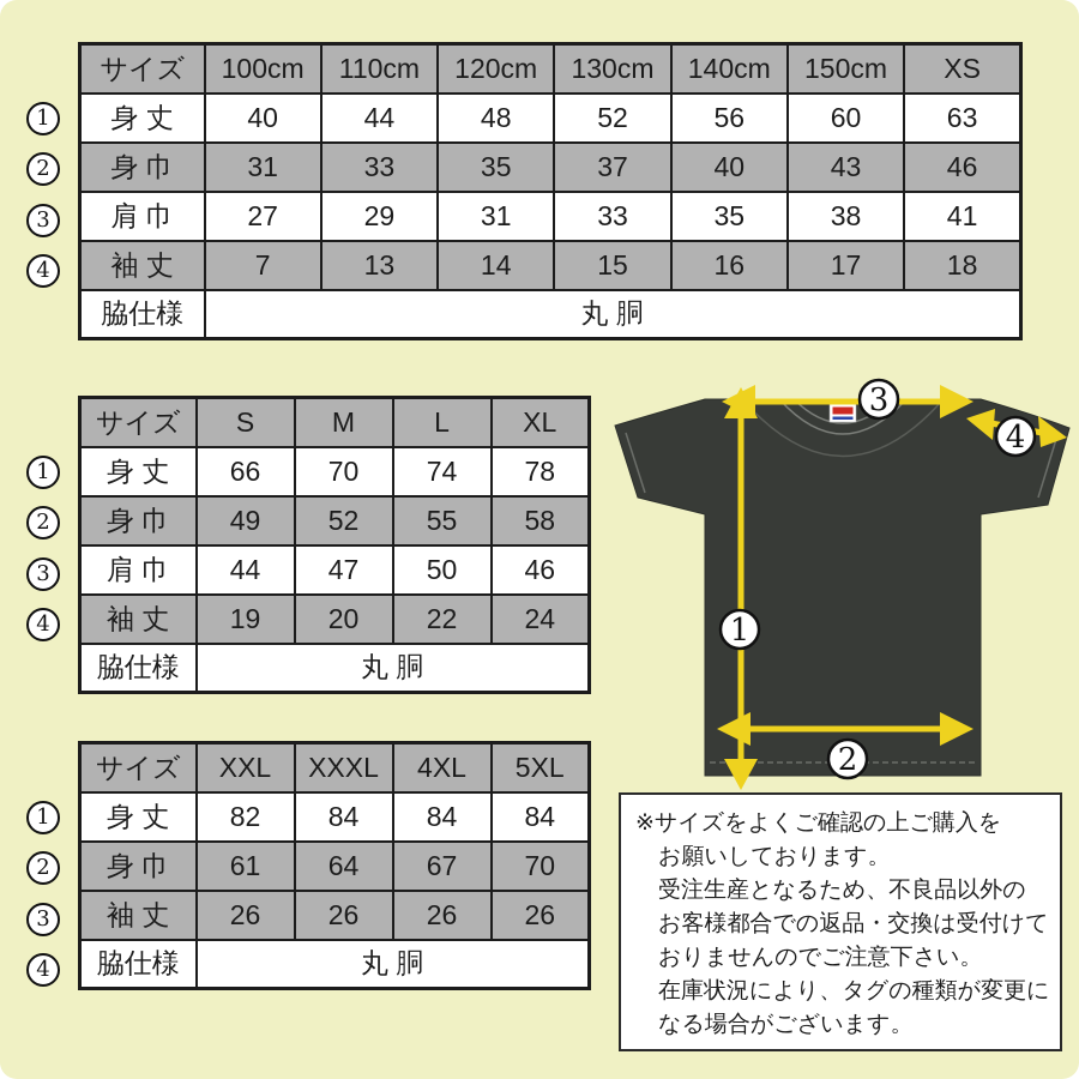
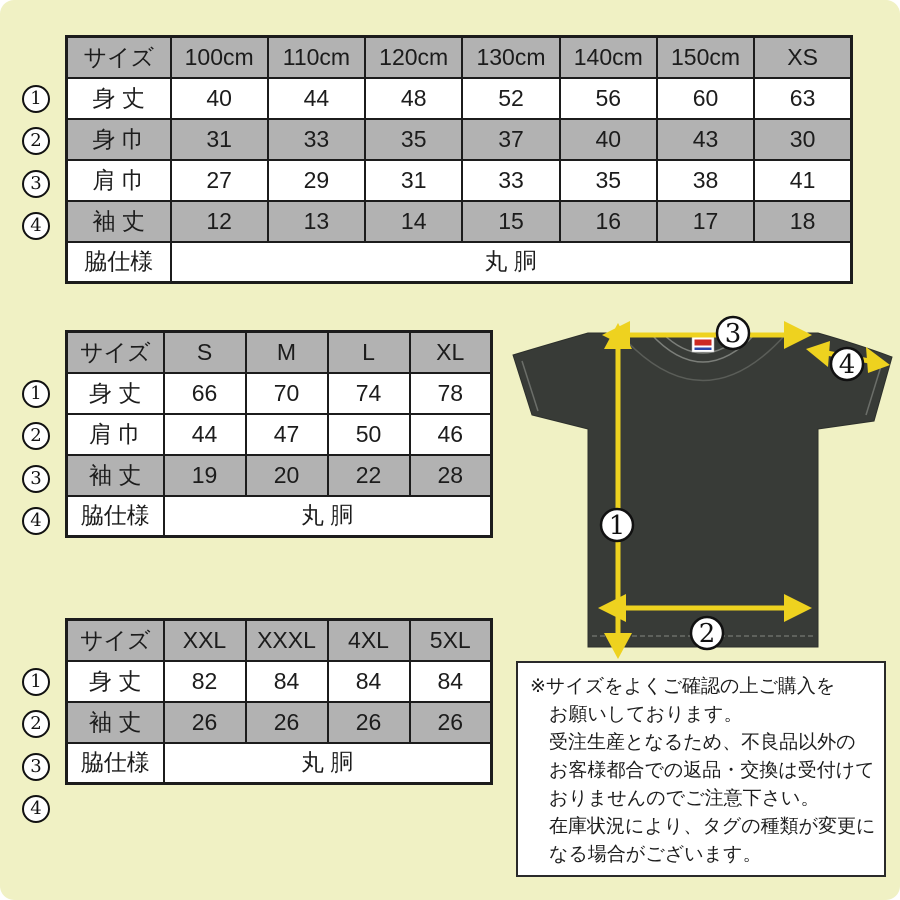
  サイズ	100cm	110cm	120cm	130cm	140cm	150cm	XS
  身 丈	40	44	48	52	56	60	63
- 身 巾	31	33	35	37	40	43	46
+ 身 巾	31	33	35	37	40	43	30
  肩 巾	27	29	31	33	35	38	41
- 袖 丈	7	13	14	15	16	17	18
+ 袖 丈	12	13	14	15	16	17	18
  脇仕様	丸 胴
  サイズ	S	M	L	XL
  身 丈	66	70	74	78
- 身 巾	49	52	55	58
  肩 巾	44	47	50	46
- 袖 丈	19	20	22	24
+ 袖 丈	19	20	22	28
  脇仕様	丸 胴
  サイズ	XXL	XXXL	4XL	5XL
  身 丈	82	84	84	84
- 身 巾	61	64	67	70
  袖 丈	26	26	26	26
  脇仕様	丸 胴
  1
  2
  3
  4
  1
  2
  3
  4
  1
  2
  3
  4
  3
  4
  1
  2
  ※サイズをよくご確認の上ご購入を
  お願いしております。
  受注生産となるため、不良品以外の
  お客様都合での返品・交換は受付けて
  おりませんのでご注意下さい。
  在庫状況により、タグの種類が変更に
  なる場合がございます。
